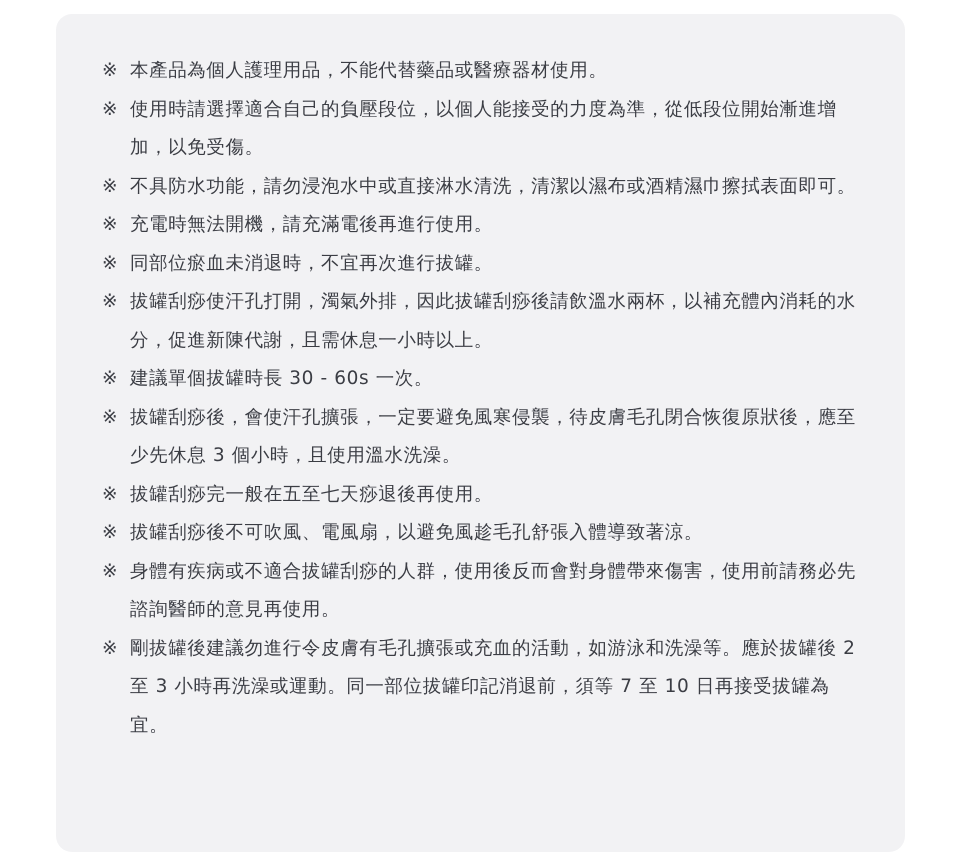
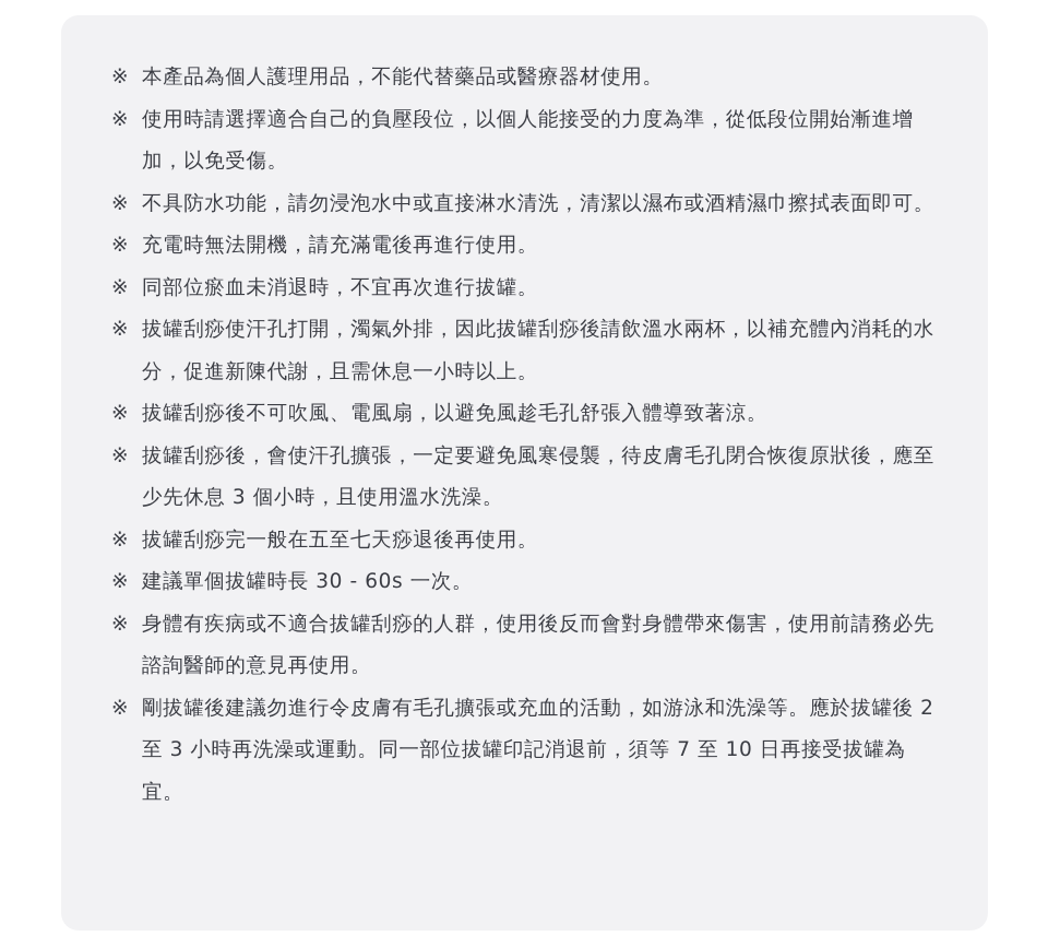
  ※
  本產品為個人護理用品，不能代替藥品或醫療器材使用。
  ※
  使用時請選擇適合自己的負壓段位，以個人能接受的力度為準，從低段位開始漸進增加，以免受傷。
  ※
  不具防水功能，請勿浸泡水中或直接淋水清洗，清潔以濕布或酒精濕巾擦拭表面即可。
  ※
  充電時無法開機，請充滿電後再進行使用。
  ※
  同部位瘀血未消退時，不宜再次進行拔罐。
  ※
  拔罐刮痧使汗孔打開，濁氣外排，因此拔罐刮痧後請飲溫水兩杯，以補充體內消耗的水分，促進新陳代謝，且需休息一小時以上。
  ※
- 建議單個拔罐時長 30 - 60s 一次。
+ 拔罐刮痧後不可吹風、電風扇，以避免風趁毛孔舒張入體導致著涼。
  ※
  拔罐刮痧後，會使汗孔擴張，一定要避免風寒侵襲，待皮膚毛孔閉合恢復原狀後，應至少先休息 3 個小時，且使用溫水洗澡。
  ※
  拔罐刮痧完一般在五至七天痧退後再使用。
  ※
- 拔罐刮痧後不可吹風、電風扇，以避免風趁毛孔舒張入體導致著涼。
+ 建議單個拔罐時長 30 - 60s 一次。
  ※
  身體有疾病或不適合拔罐刮痧的人群，使用後反而會對身體帶來傷害，使用前請務必先諮詢醫師的意見再使用。
  ※
  剛拔罐後建議勿進行令皮膚有毛孔擴張或充血的活動，如游泳和洗澡等。應於拔罐後 2 至 3 小時再洗澡或運動。同一部位拔罐印記消退前，須等 7 至 10 日再接受拔罐為宜。
